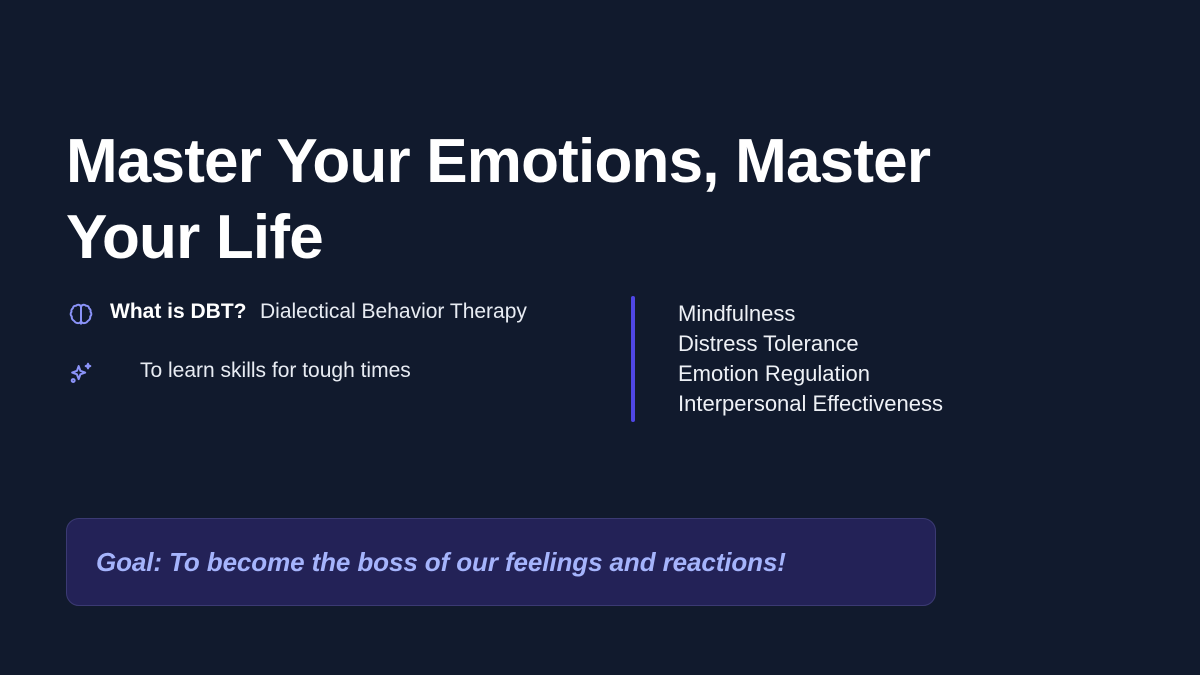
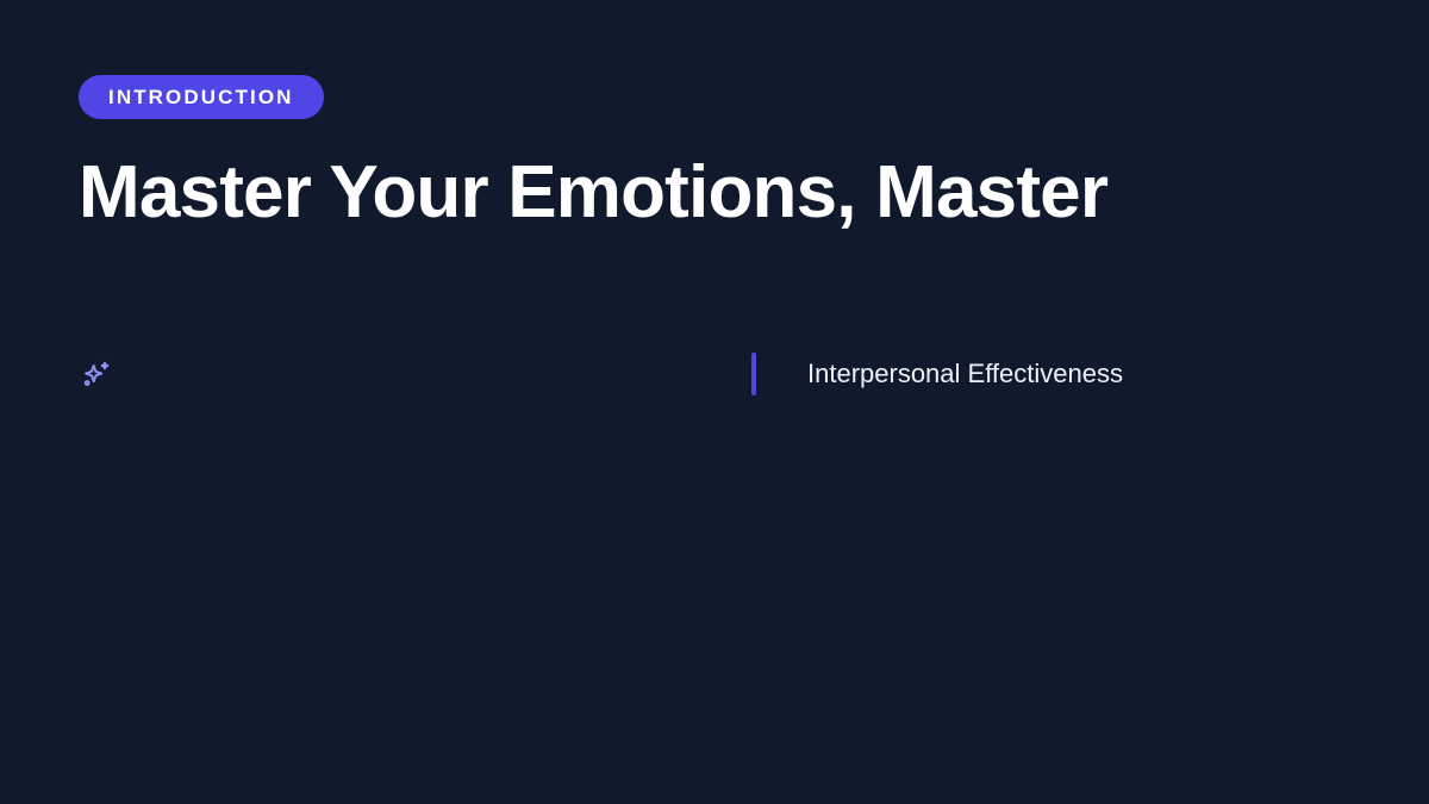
+ INTRODUCTION
  Master Your Emotions, Master
- Your Life
- What is DBT?
- Dialectical Behavior Therapy
- To learn skills for tough times
- Mindfulness
- Distress Tolerance
- Emotion Regulation
  Interpersonal Effectiveness
- Goal: To become the boss of our feelings and reactions!
